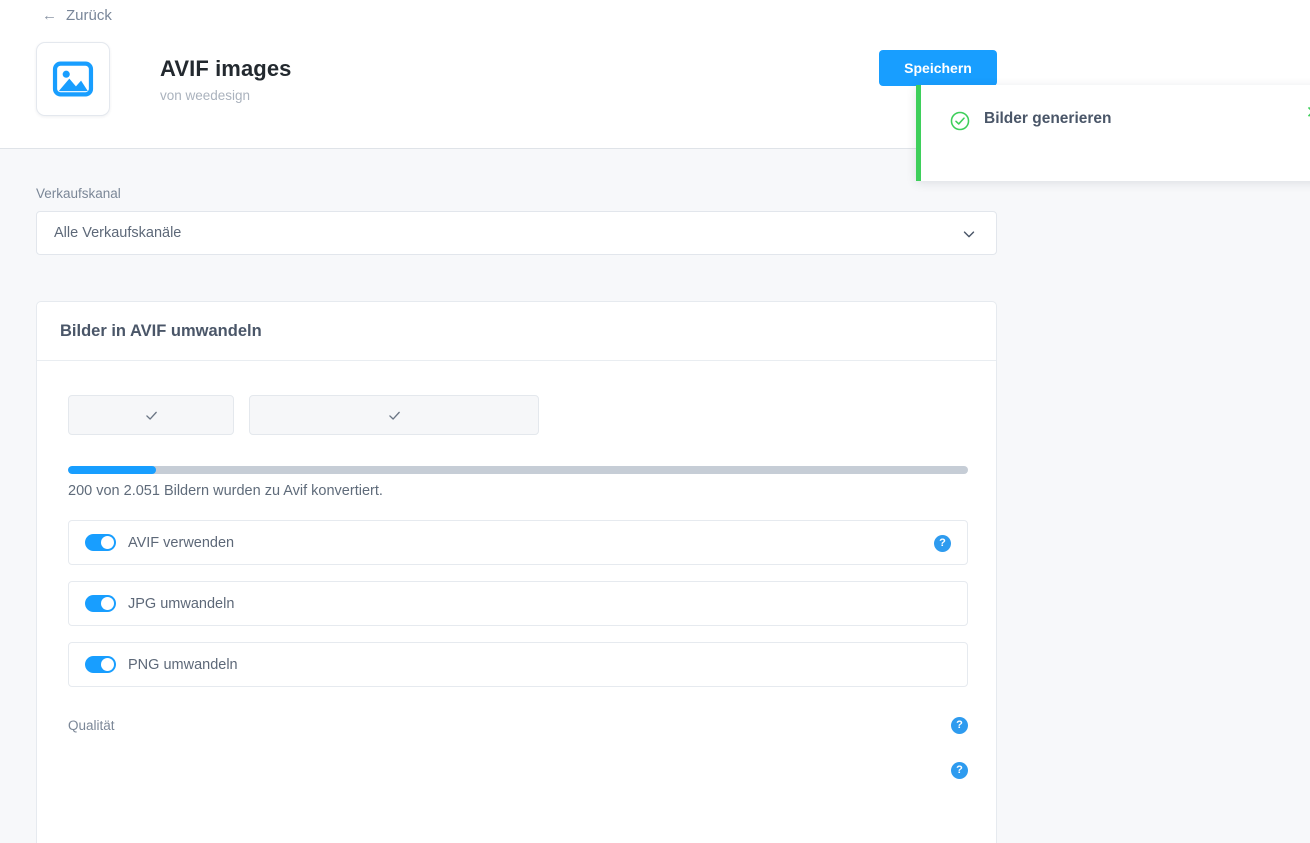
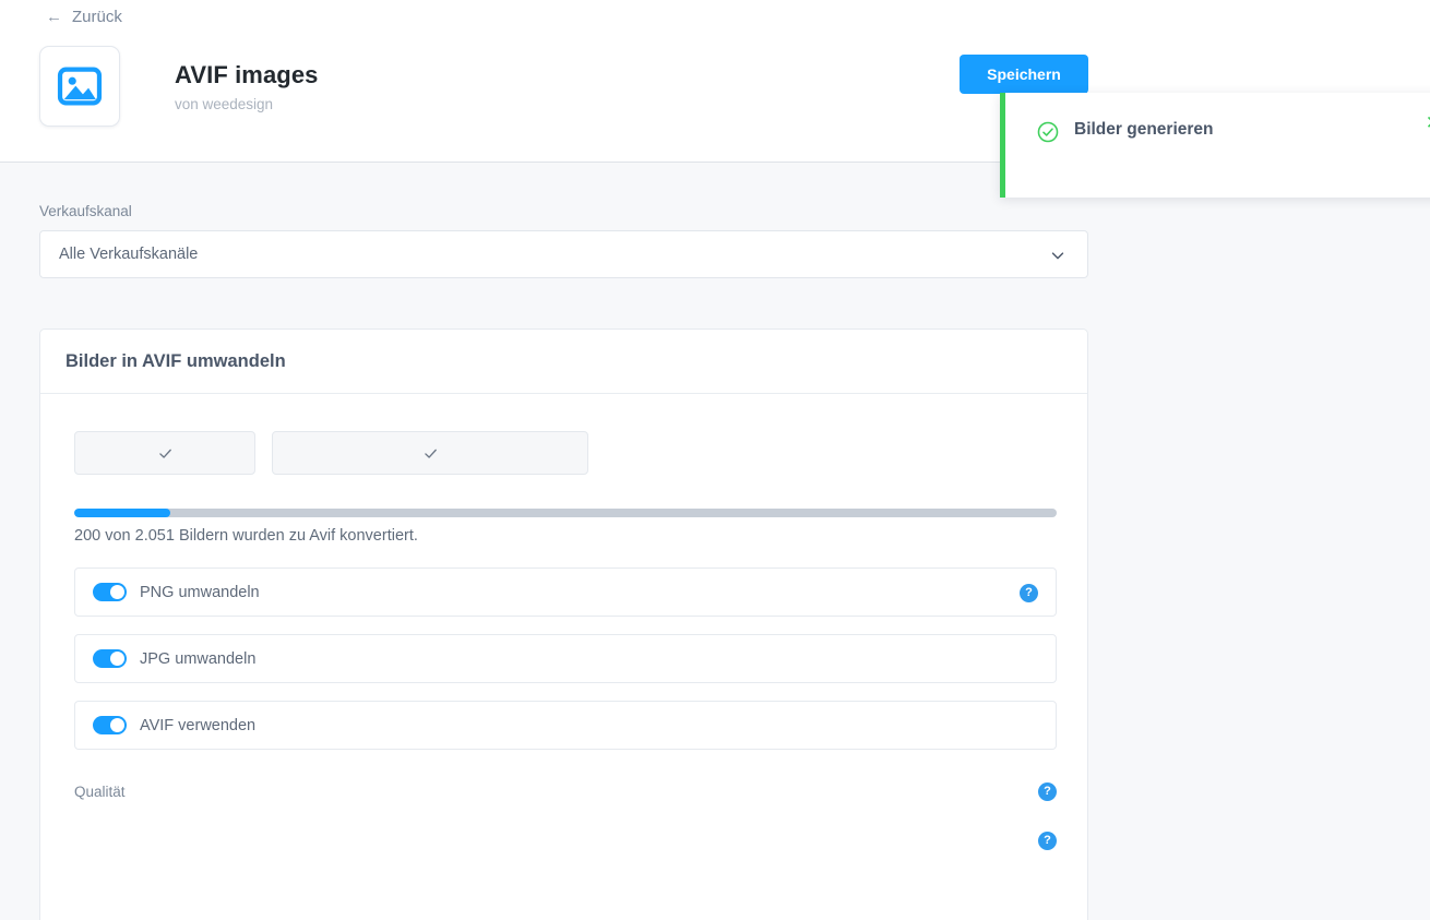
  ←
  Zurück
  AVIF images
  von weedesign
  Speichern
  Bilder generieren
  Verkaufskanal
  Alle Verkaufskanäle
  Bilder in AVIF umwandeln
  200 von 2.051 Bildern wurden zu Avif konvertiert.
- AVIF verwenden
+ PNG umwandeln
  ?
  JPG umwandeln
- PNG umwandeln
+ AVIF verwenden
  Qualität
  ?
  ?
